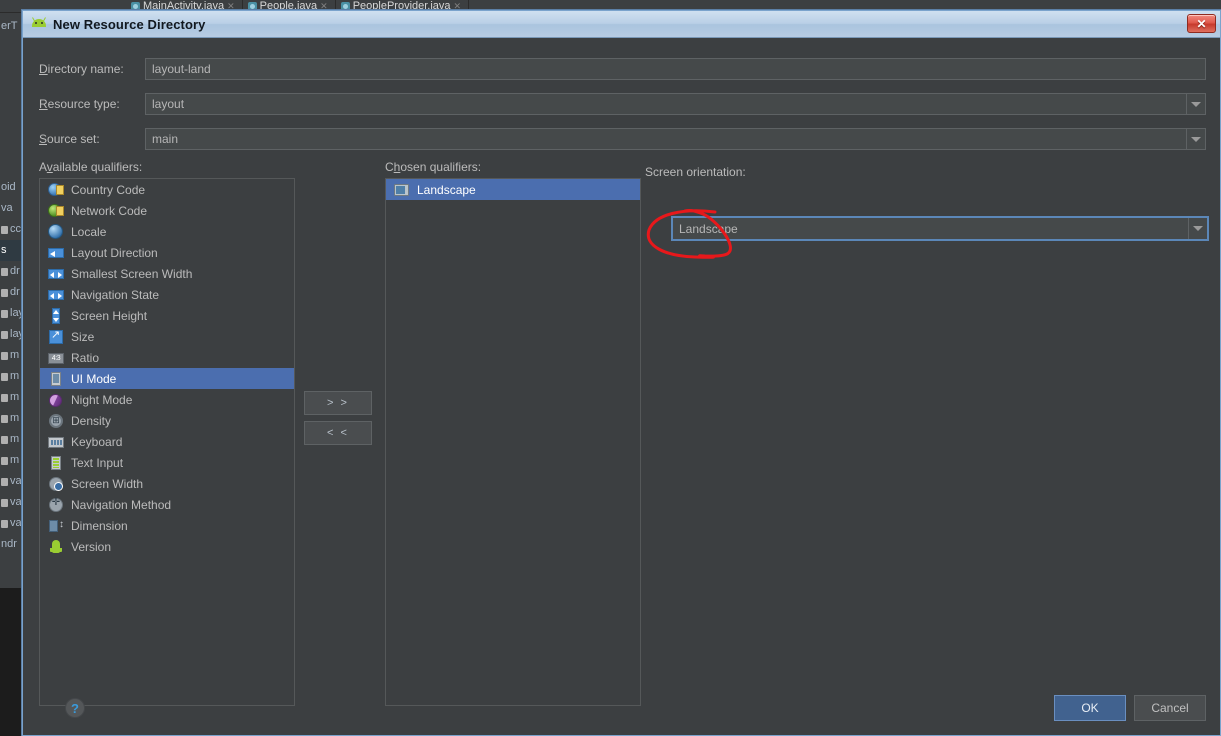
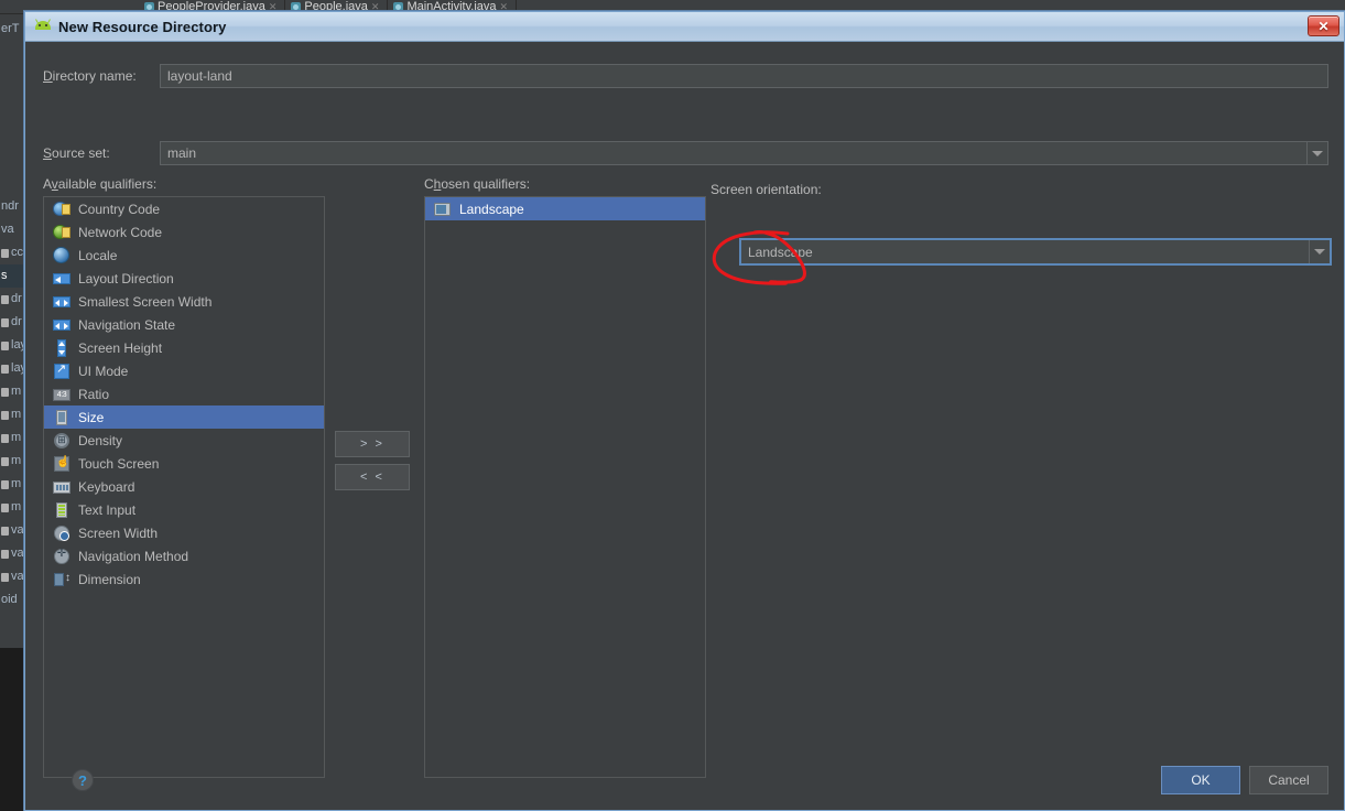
- MainActivity.java
+ PeopleProvider.java
  ✕
  People.java
  ✕
- PeopleProvider.java
+ MainActivity.java
  ✕
  erT
- oid
+ ndr
  va
  cc
  s
  dr
  dr
  m
  m
  m
  m
  m
  m
  va
  va
  va
- ndr
+ oid
  New Resource Directory
  ✕
  Directory name:
  layout-land
- Resource type:
- layout
  Source set:
  main
  Available qualifiers:
  Chosen qualifiers:
  Screen orientation:
  Country Code
  Network Code
  Locale
  Layout Direction
  Smallest Screen Width
  Navigation State
  Screen Height
- Size
+ UI Mode
  Ratio
- UI Mode
+ Size
- Night Mode
  Density
+ Touch Screen
  Keyboard
  Text Input
  Screen Width
  Navigation Method
  Dimension
- Version
  > >
  < <
  Landscape
  Landscpe
  ?
  OK
  Cancel
